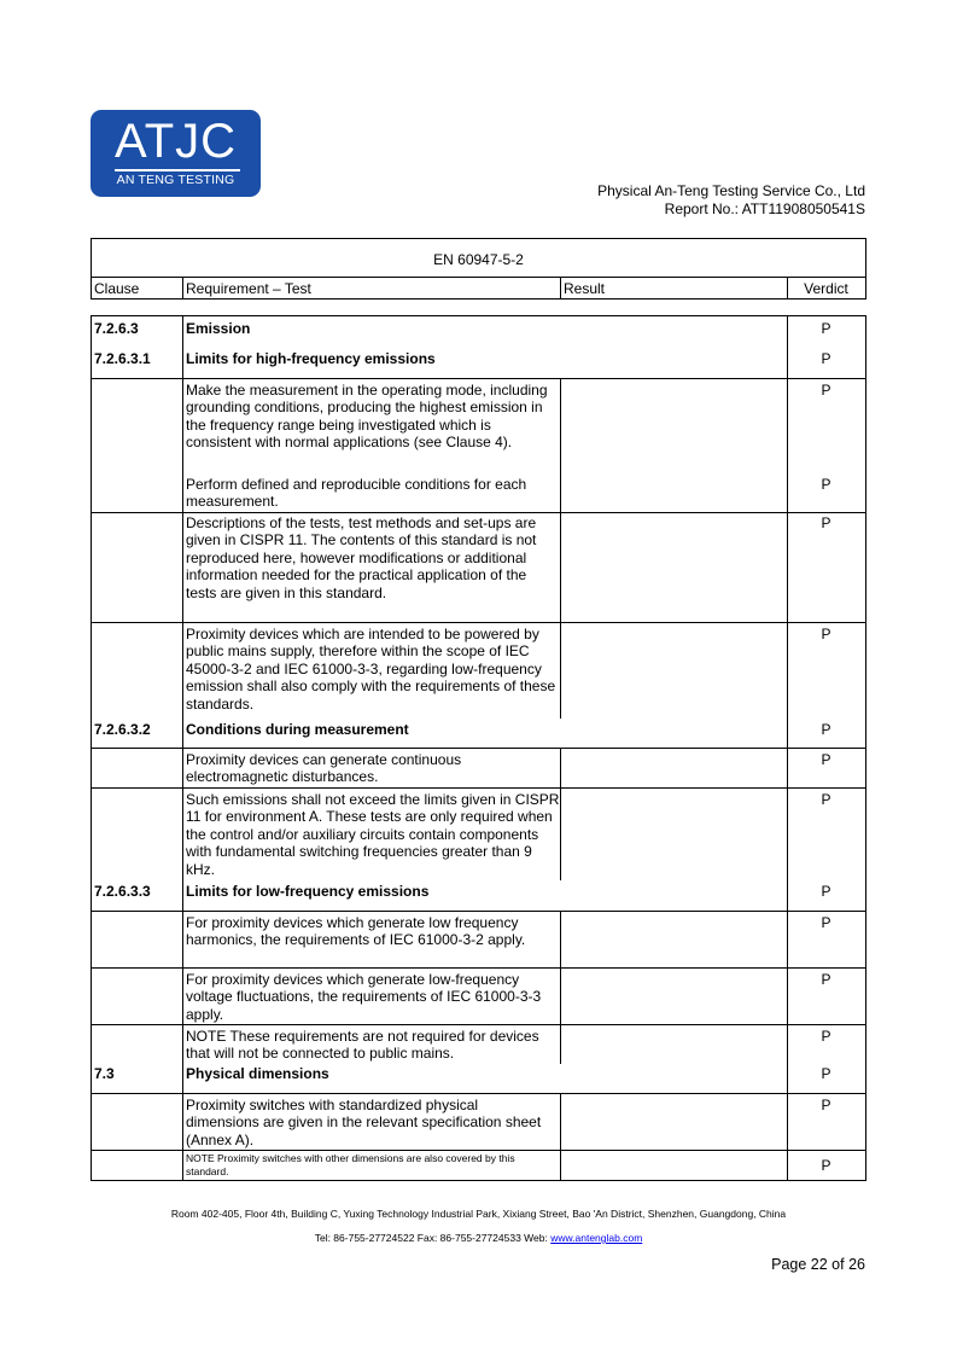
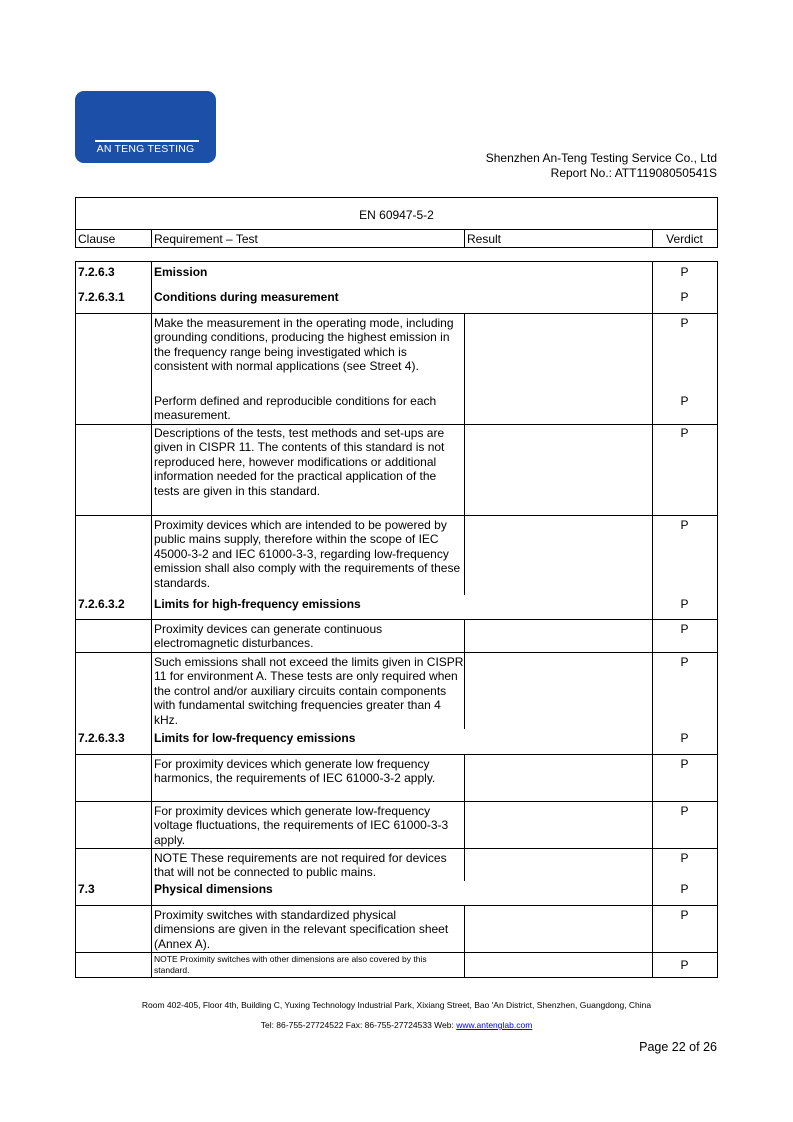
- ATJC
  AN TENG TESTING
- Physical An-Teng Testing Service Co., Ltd
+ Shenzhen An-Teng Testing Service Co., Ltd
  Report No.: ATT11908050541S
  EN 60947-5-2
  Clause
  Requirement – Test
  Result
  Verdict
  7.2.6.3
  Emission
  P
  7.2.6.3.1
- Limits for high-frequency emissions
+ Conditions during measurement
  P
- Make the measurement in the operating mode, including grounding conditions, producing the highest emission in the frequency range being investigated which is consistent with normal applications (see Clause 4).
+ Make the measurement in the operating mode, including grounding conditions, producing the highest emission in the frequency range being investigated which is consistent with normal applications (see Street 4).
  P
  Perform defined and reproducible conditions for each measurement.
  P
  Descriptions of the tests, test methods and set-ups are given in CISPR 11. The contents of this standard is not reproduced here, however modifications or additional information needed for the practical application of the tests are given in this standard.
  P
  Proximity devices which are intended to be powered by public mains supply, therefore within the scope of IEC 45000-3-2 and IEC 61000-3-3, regarding low-frequency emission shall also comply with the requirements of these standards.
  P
  7.2.6.3.2
- Conditions during measurement
+ Limits for high-frequency emissions
  P
  Proximity devices can generate continuous electromagnetic disturbances.
  P
- Such emissions shall not exceed the limits given in CISPR 11 for environment A. These tests are only required when the control and/or auxiliary circuits contain components with fundamental switching frequencies greater than 9 kHz.
+ Such emissions shall not exceed the limits given in CISPR 11 for environment A. These tests are only required when the control and/or auxiliary circuits contain components with fundamental switching frequencies greater than 4 kHz.
  P
  7.2.6.3.3
  Limits for low-frequency emissions
  P
  For proximity devices which generate low frequency harmonics, the requirements of IEC 61000-3-2 apply.
  P
  For proximity devices which generate low-frequency voltage fluctuations, the requirements of IEC 61000-3-3 apply.
  P
  NOTE These requirements are not required for devices that will not be connected to public mains.
  P
  7.3
  Physical dimensions
  P
  Proximity switches with standardized physical dimensions are given in the relevant specification sheet (Annex A).
  P
  NOTE Proximity switches with other dimensions are also covered by this standard.
  P
  Room 402-405, Floor 4th, Building C, Yuxing Technology Industrial Park, Xixiang Street, Bao 'An District, Shenzhen, Guangdong, China
  Tel: 86-755-27724522 Fax: 86-755-27724533 Web: www.antenglab.com
  Page 22 of 26
